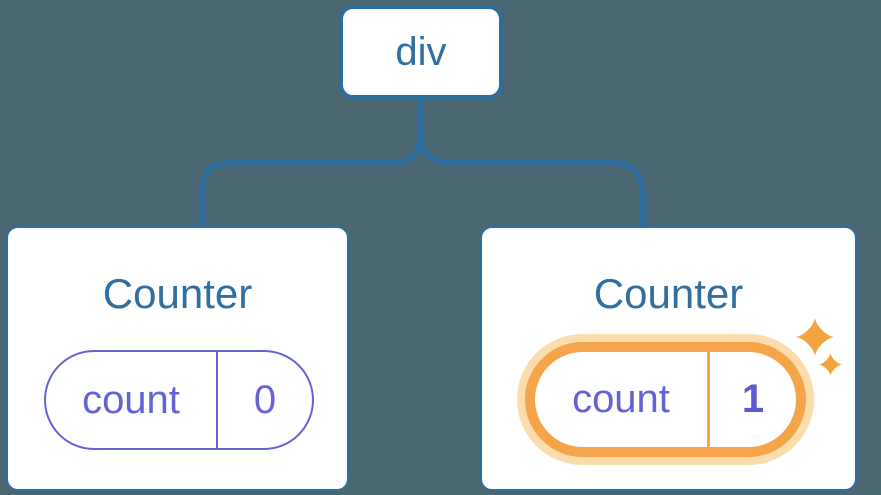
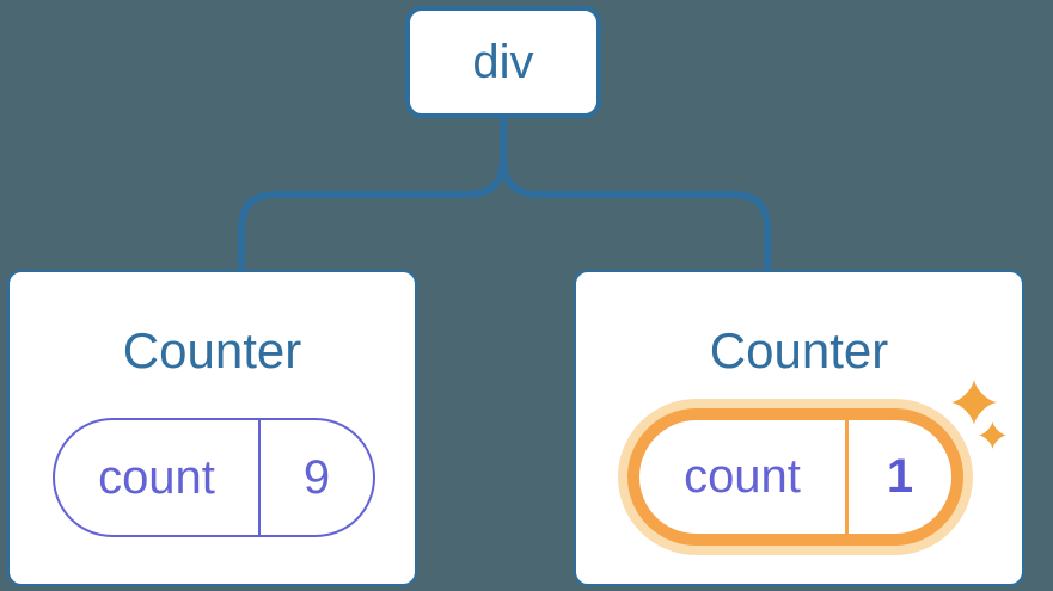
  div
  Counter
  count
- 0
+ 9
  Counter
  count
  1
